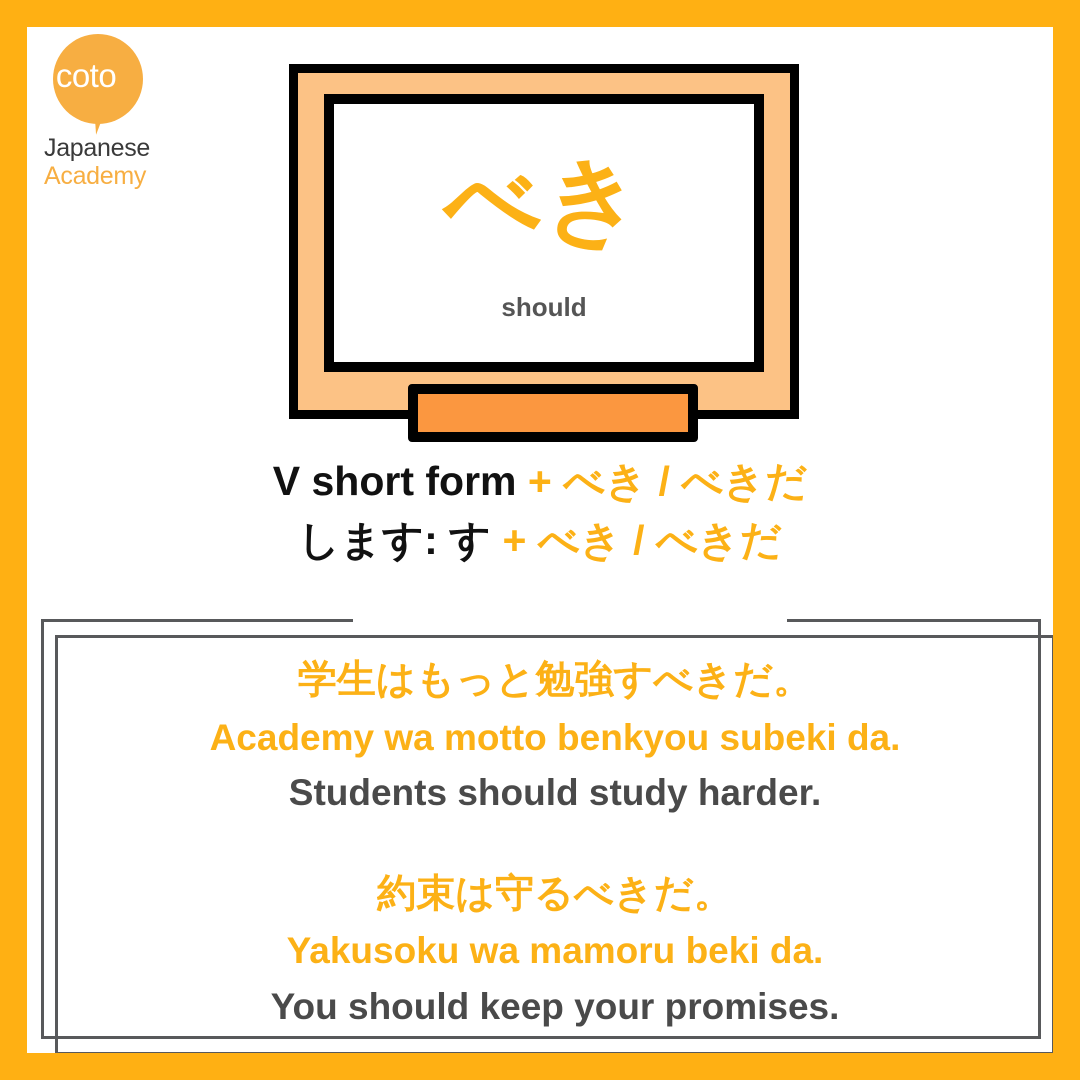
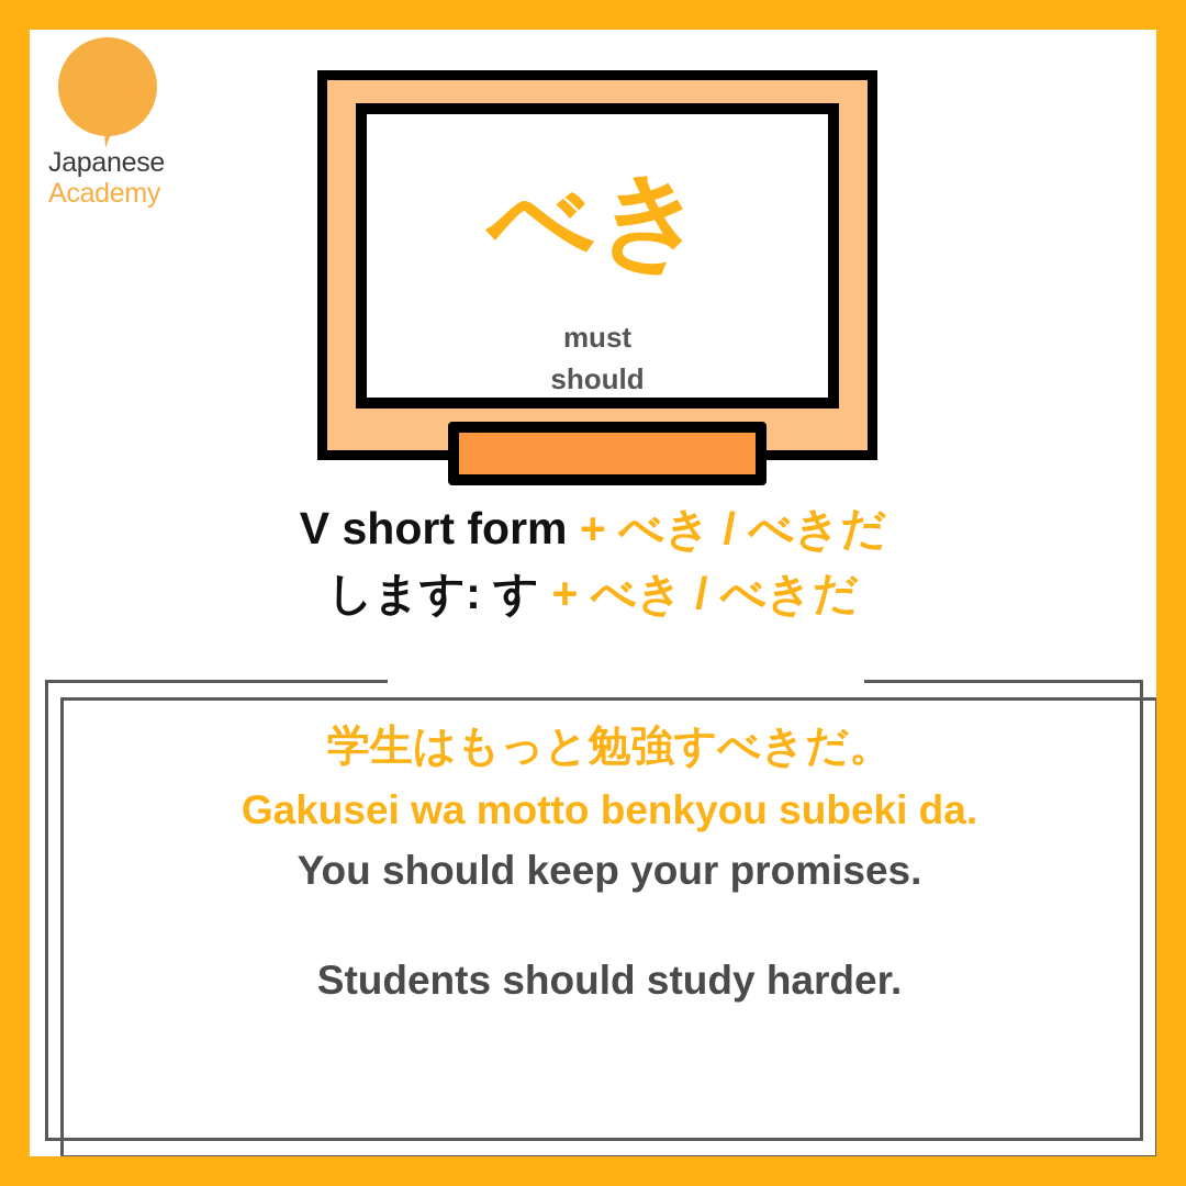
- coto
  Japanese
  Academy
  べき
+ must
  should
  V short form + べき / べきだ
  します: す + べき / べきだ
  学生はもっと勉強すべきだ。
- Academy wa motto benkyou subeki da.
+ Gakusei wa motto benkyou subeki da.
- Students should study harder.
+ You should keep your promises.
- 約束は守るべきだ。
- Yakusoku wa mamoru beki da.
- You should keep your promises.
+ Students should study harder.
